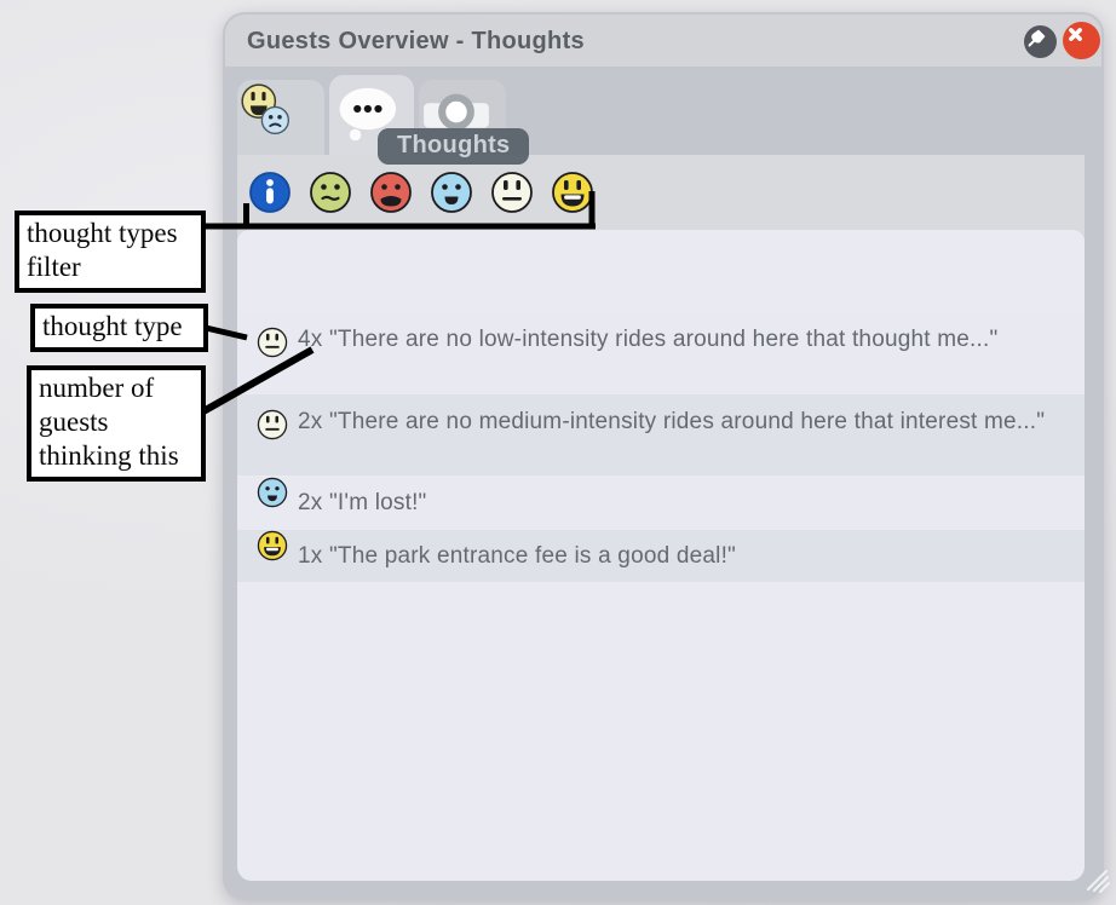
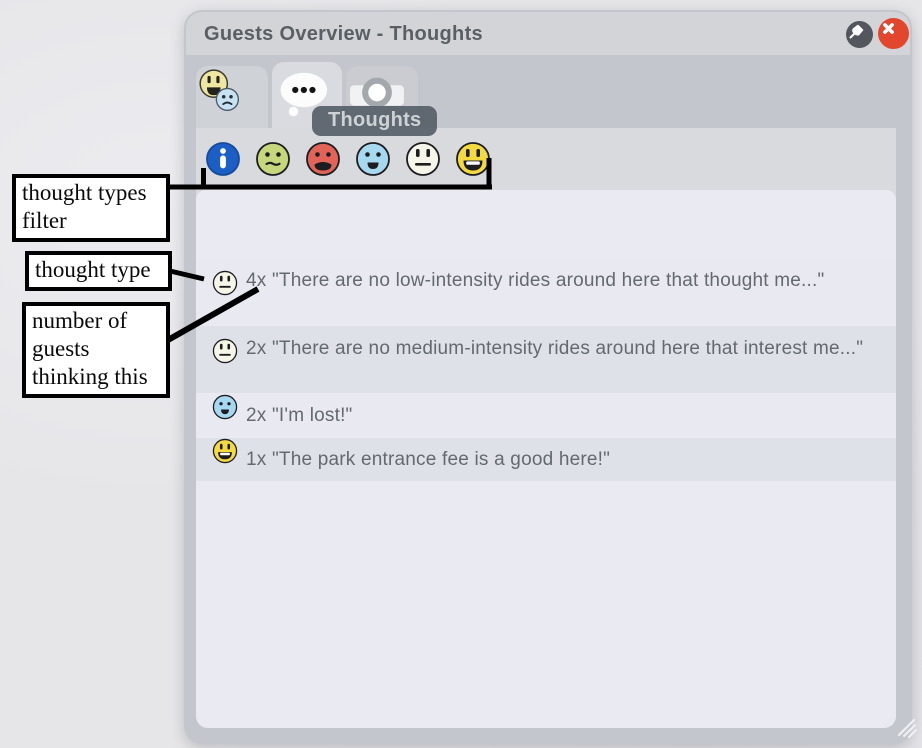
  Guests Overview - Thoughts
  4x "There are no low-intensity rides around here that thought me..."
  2x "There are no medium-intensity rides around here that interest me..."
  2x "I'm lost!"
- 1x "The park entrance fee is a good deal!"
+ 1x "The park entrance fee is a good here!"
  Thoughts
  thought types filter
  thought type
  number of guests thinking this
